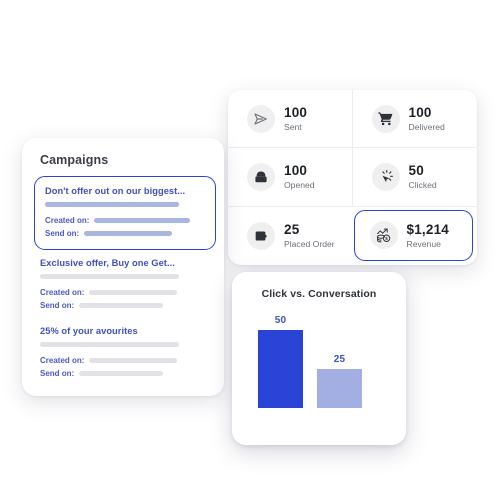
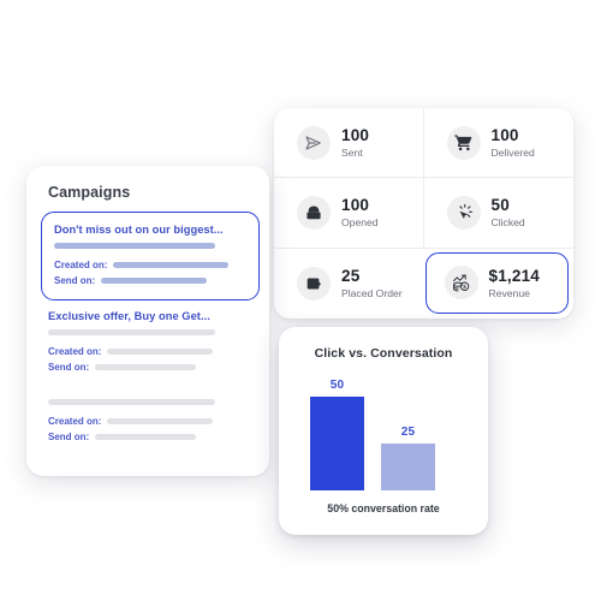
  Campaigns
- Don't offer out on our biggest...
+ Don't miss out on our biggest...
  Created on:
  Send on:
  Exclusive offer, Buy one Get...
  Created on:
  Send on:
- 25% of your avourites
  Created on:
  Send on:
  100
  Sent
  100
  Delivered
  100
  Opened
  50
  Clicked
  25
  Placed Order
  $1,214
  Revenue
  Click vs. Conversation
  50
  25
+ 50% conversation rate
